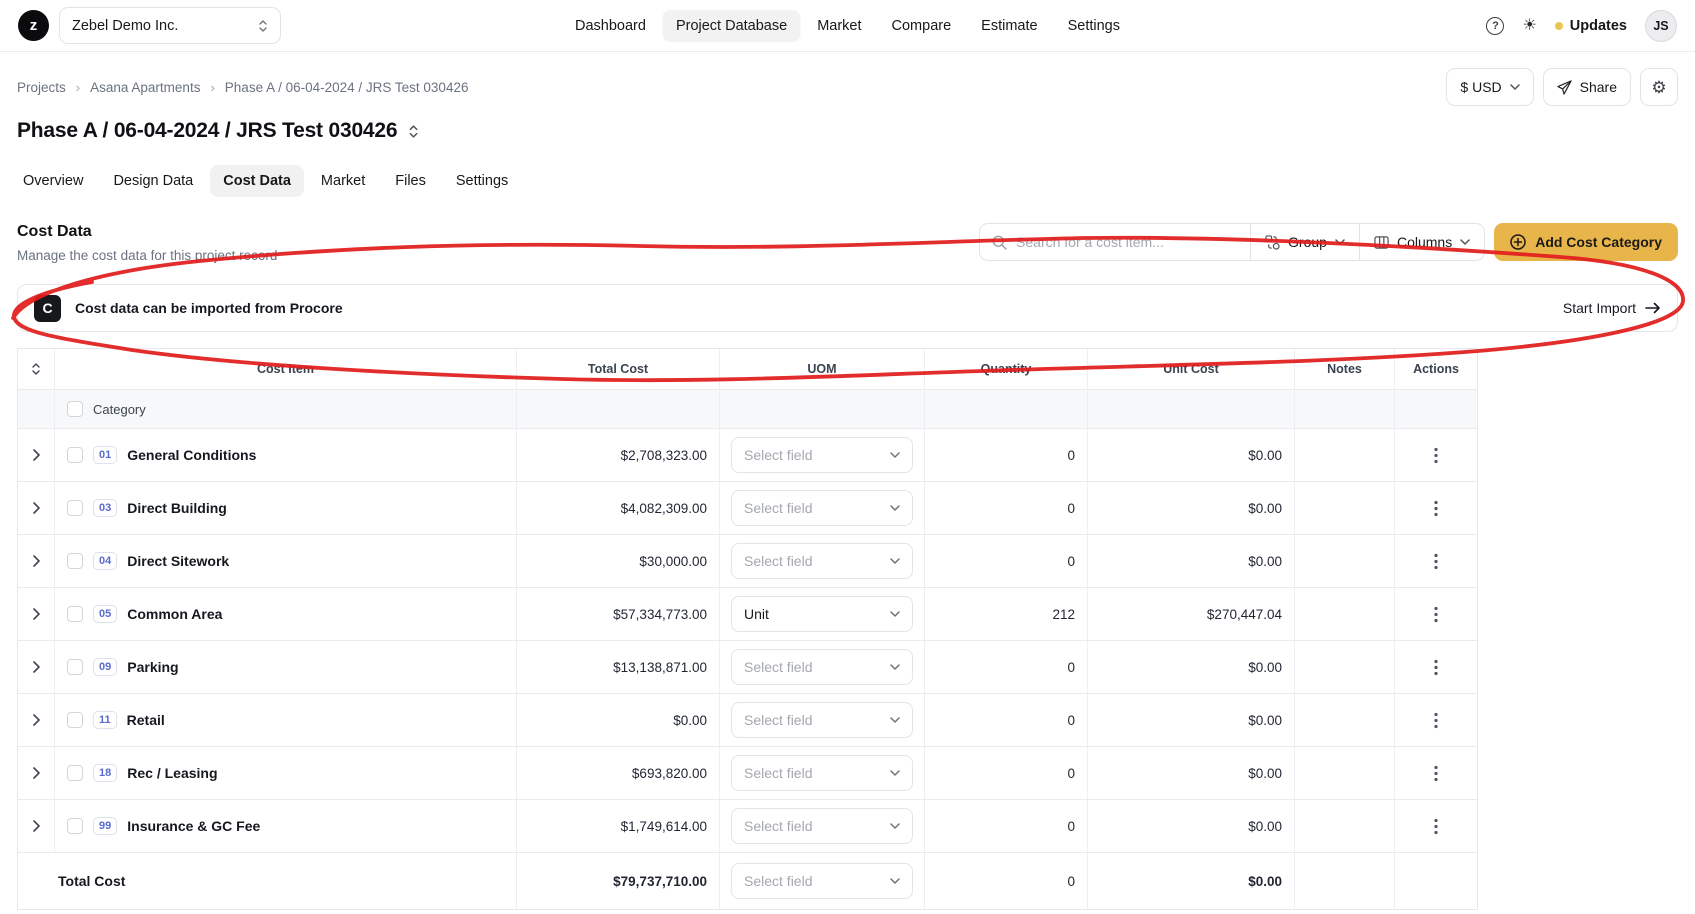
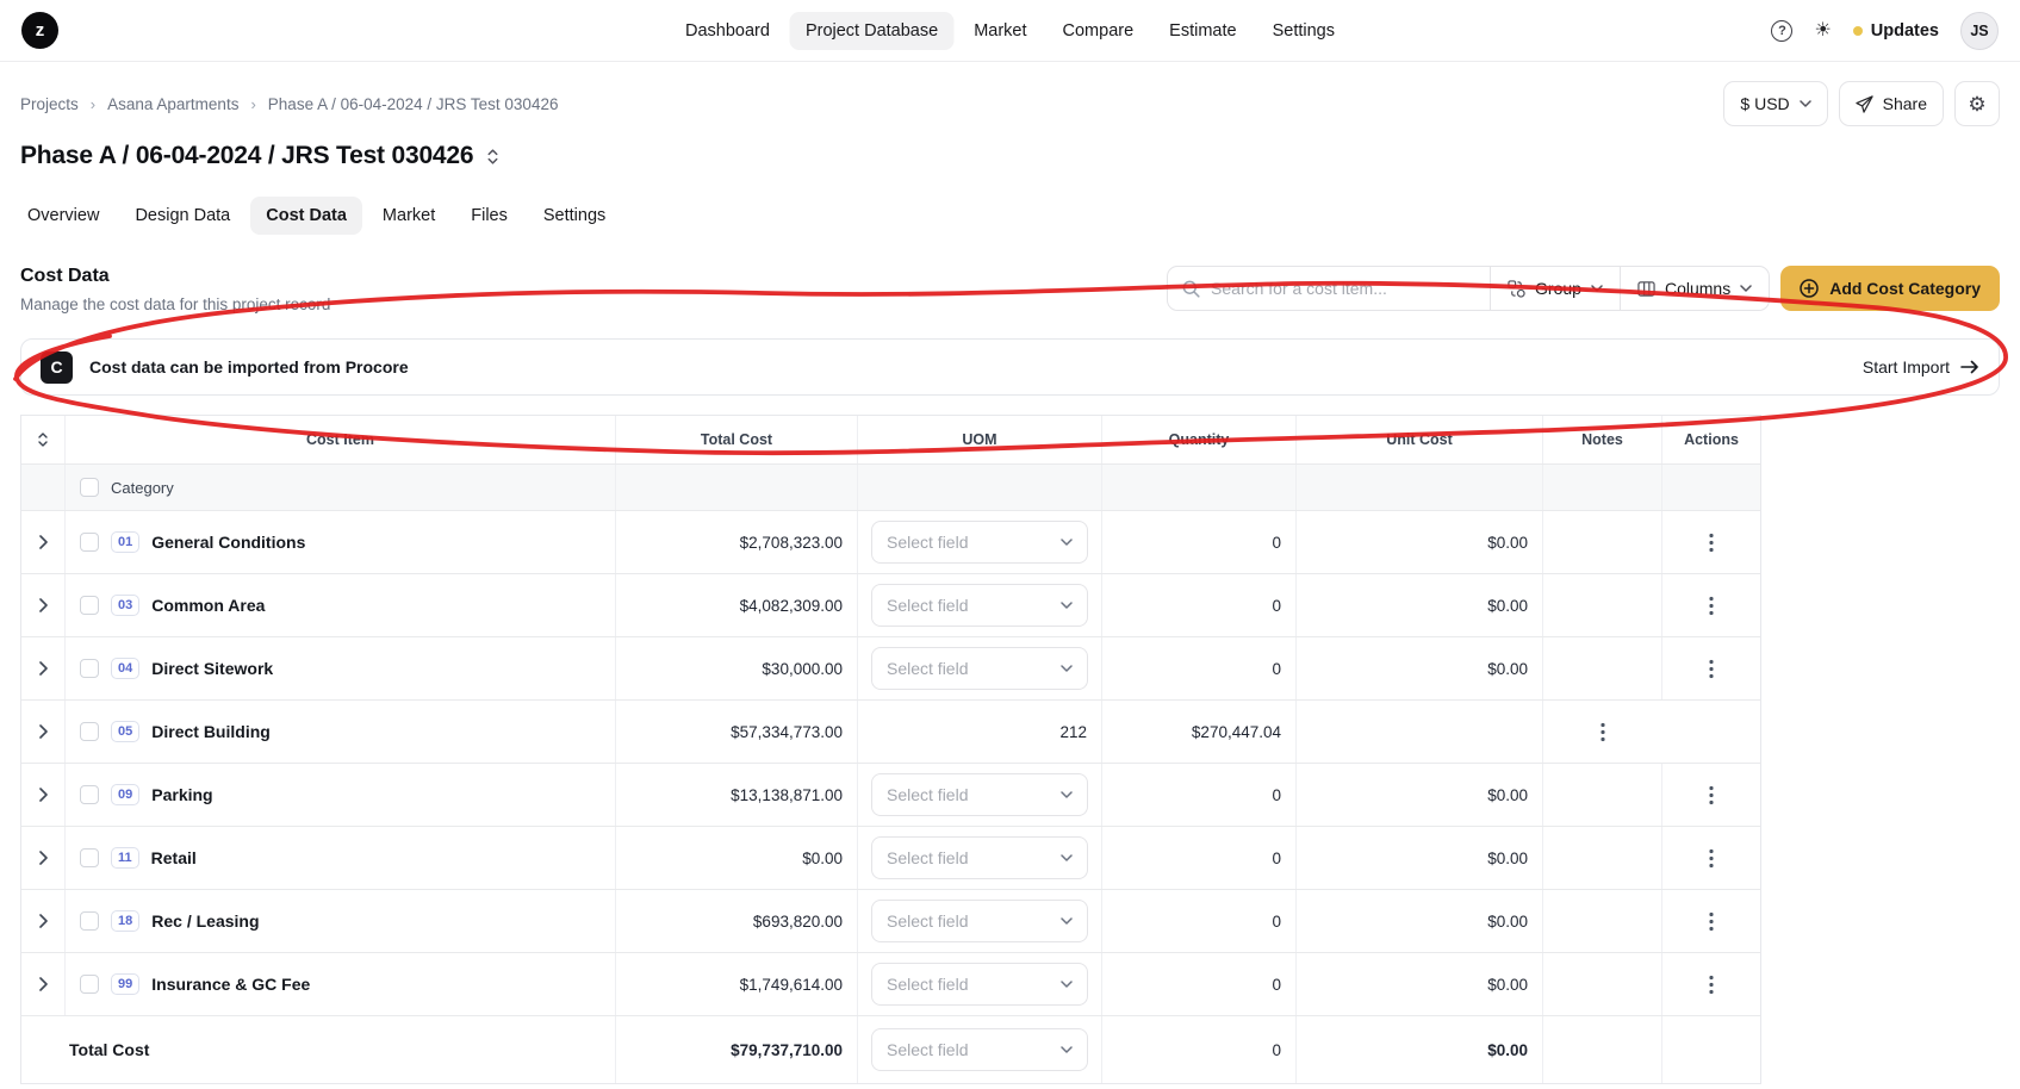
  z
- Zebel Demo Inc.
  Dashboard
  Project Database
  Market
  Compare
  Estimate
  Settings
  ?
  ☀
  Updates
  JS
  Projects
  ›
  Asana Apartments
  ›
  Phase A / 06-04-2024 / JRS Test 030426
  $ USD
  Share
  ⚙
  Phase A / 06-04-2024 / JRS Test 030426
  Overview
  Design Data
  Cost Data
  Market
  Files
  Settings
  Cost Data
  Manage the cost data for this project
  Search for a cost item...
  Columns
  Add Cost Category
  C
  Cost data can be imported from Procore
  Start Import
  Cost Ite
  Total Cost
  UOM
  Unit Cost
  Notes
  Actions
  Category
  01
  General Conditions
  $2,708,323.00
  Select field
  0
  $0.00
  03
- Direct Building
+ Common Area
  $4,082,309.00
  Select field
  0
  $0.00
  04
  Direct Sitework
  $30,000.00
  Select field
  0
  $0.00
  05
- Common Area
+ Direct Building
  $57,334,773.00
- Unit
  212
  $270,447.04
  09
  Parking
  $13,138,871.00
  Select field
  0
  $0.00
  11
  Retail
  $0.00
  Select field
  0
  $0.00
  18
  Rec / Leasing
  $693,820.00
  Select field
  0
  $0.00
  99
  Insurance & GC Fee
  $1,749,614.00
  Select field
  0
  $0.00
  Total Cost
  $79,737,710.00
  Select field
  0
  $0.00
